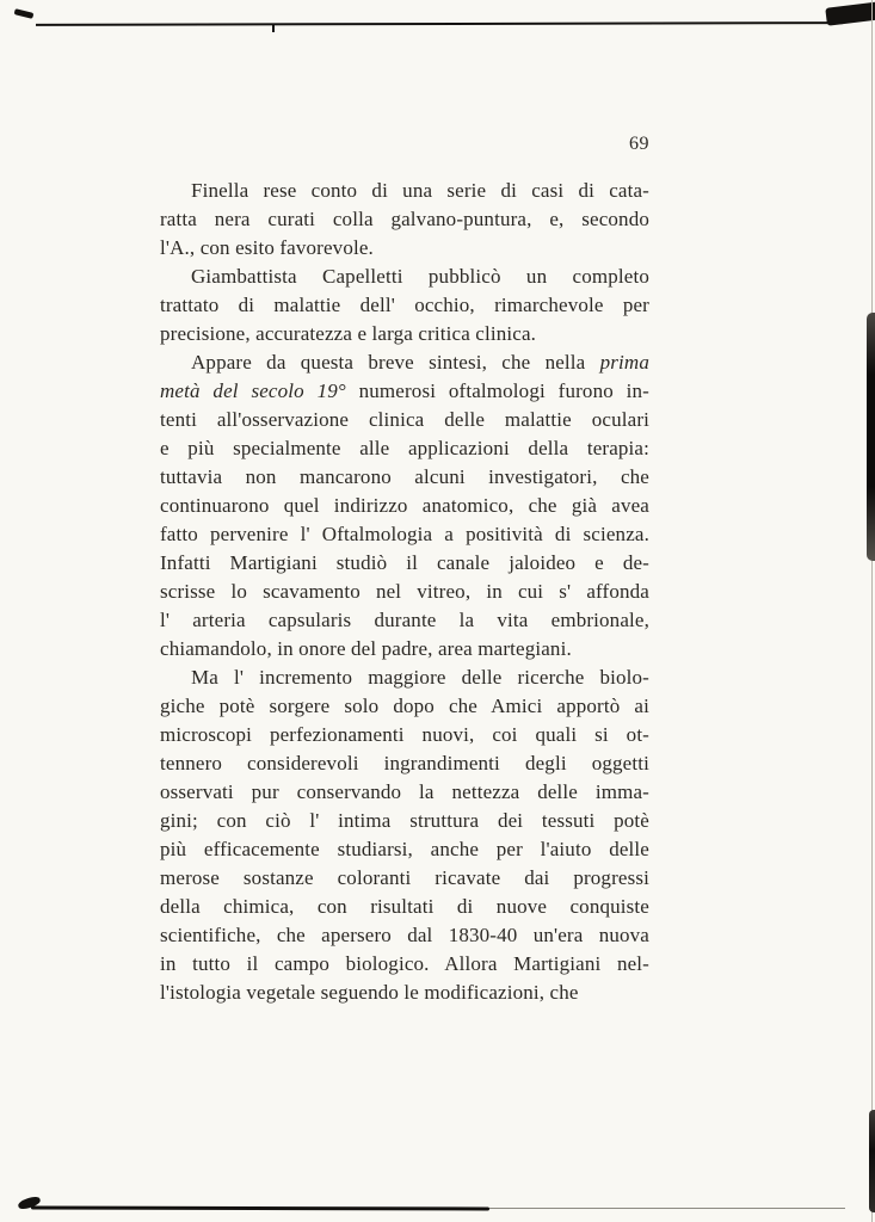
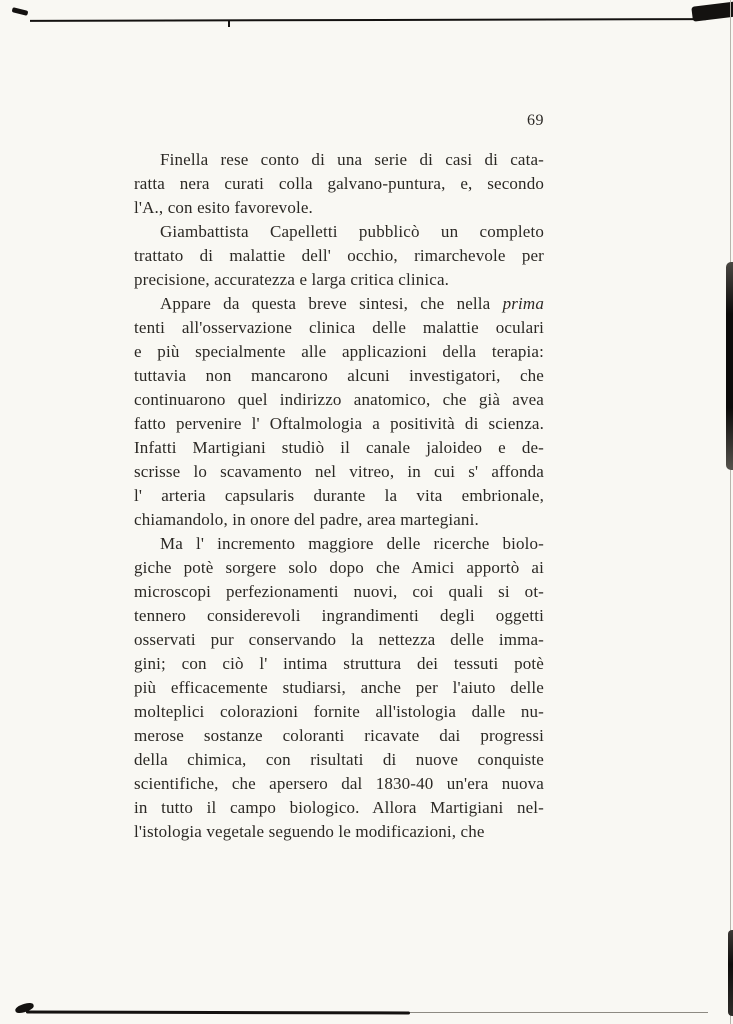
  69
  Finella rese conto di una serie di casi di cata-
  ratta nera curati colla galvano-puntura, e, secondo
  l'A., con esito favorevole.
  Giambattista Capelletti pubblicò un completo
  trattato di malattie dell' occhio, rimarchevole per
  precisione, accuratezza e larga critica clinica.
  Appare da questa breve sintesi, che nella prima
- metà del secolo 19° numerosi oftalmologi furono in-
  tenti all'osservazione clinica delle malattie oculari
  e più specialmente alle applicazioni della terapia:
  tuttavia non mancarono alcuni investigatori, che
  continuarono quel indirizzo anatomico, che già avea
  fatto pervenire l' Oftalmologia a positività di scienza.
  Infatti Martigiani studiò il canale jaloideo e de-
  scrisse lo scavamento nel vitreo, in cui s' affonda
  l' arteria capsularis durante la vita embrionale,
  chiamandolo, in onore del padre, area martegiani.
  Ma l' incremento maggiore delle ricerche biolo-
  giche potè sorgere solo dopo che Amici apportò ai
  microscopi perfezionamenti nuovi, coi quali si ot-
  tennero considerevoli ingrandimenti degli oggetti
  osservati pur conservando la nettezza delle imma-
  gini; con ciò l' intima struttura dei tessuti potè
  più efficacemente studiarsi, anche per l'aiuto delle
+ molteplici colorazioni fornite all'istologia dalle nu-
  merose sostanze coloranti ricavate dai progressi
  della chimica, con risultati di nuove conquiste
  scientifiche, che apersero dal 1830-40 un'era nuova
  in tutto il campo biologico. Allora Martigiani nel-
  l'istologia vegetale seguendo le modificazioni, che
